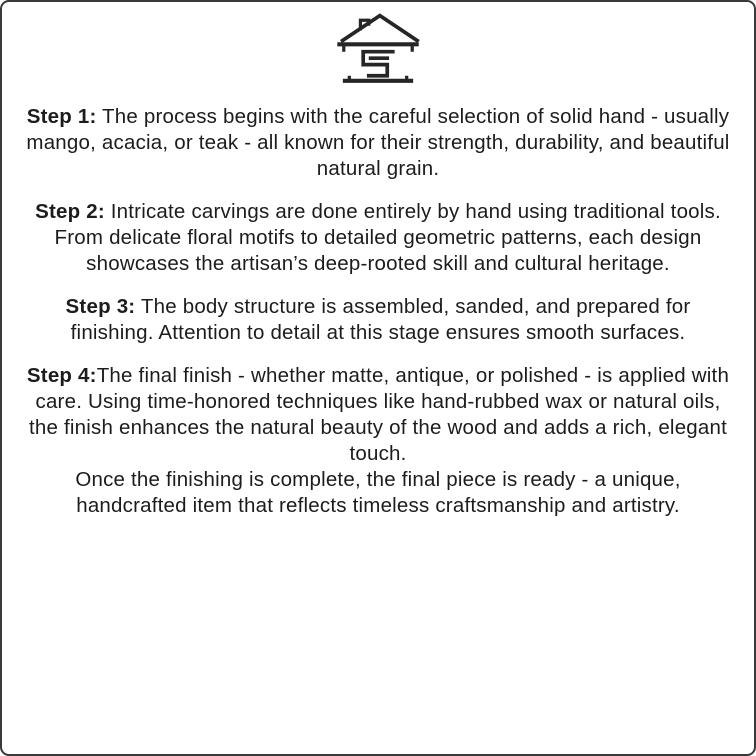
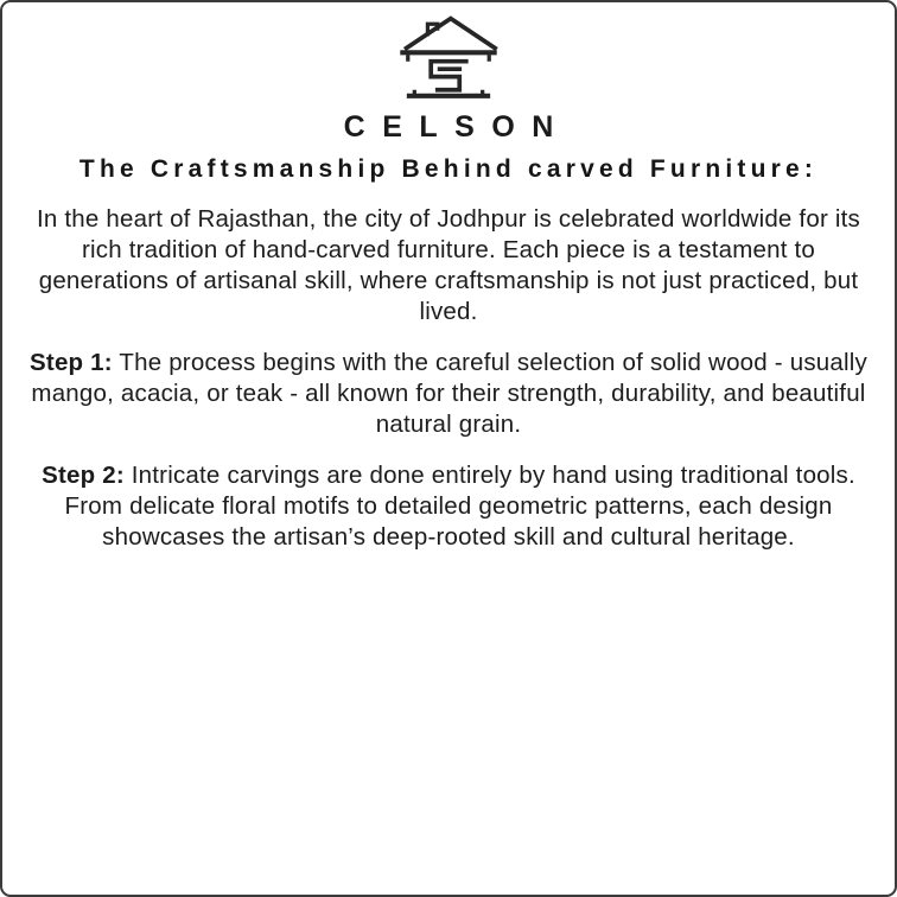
+ CELSON
+ The Craftsmanship Behind carved Furniture:
+ In the heart of Rajasthan, the city of Jodhpur is celebrated worldwide for its rich tradition of hand-carved furniture. Each piece is a testament to generations of artisanal skill, where craftsmanship is not just practiced, but lived.
- Step 1: The process begins with the careful selection of solid hand - usually mango, acacia, or teak - all known for their strength, durability, and beautiful natural grain.
+ Step 1: The process begins with the careful selection of solid wood - usually mango, acacia, or teak - all known for their strength, durability, and beautiful natural grain.
  Step 2: Intricate carvings are done entirely by hand using traditional tools. From delicate floral motifs to detailed geometric patterns, each design showcases the artisan’s deep-rooted skill and cultural heritage.
- Step 3: The body structure is assembled, sanded, and prepared for finishing. Attention to detail at this stage ensures smooth surfaces.
- Step 4:The final finish - whether matte, antique, or polished - is applied with care. Using time-honored techniques like hand-rubbed wax or natural oils, the finish enhances the natural beauty of the wood and adds a rich, elegant touch.
- Once the finishing is complete, the final piece is ready - a unique, handcrafted item that reflects timeless craftsmanship and artistry.
